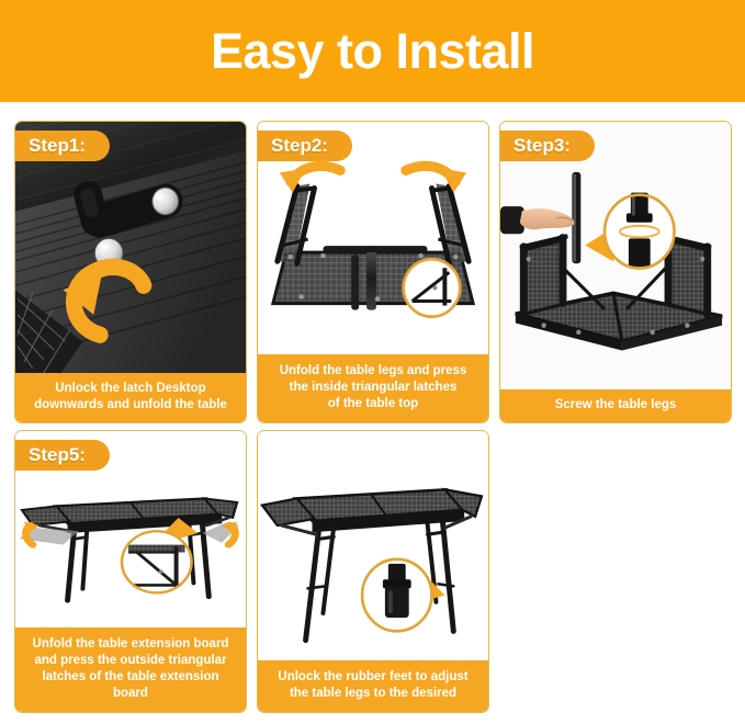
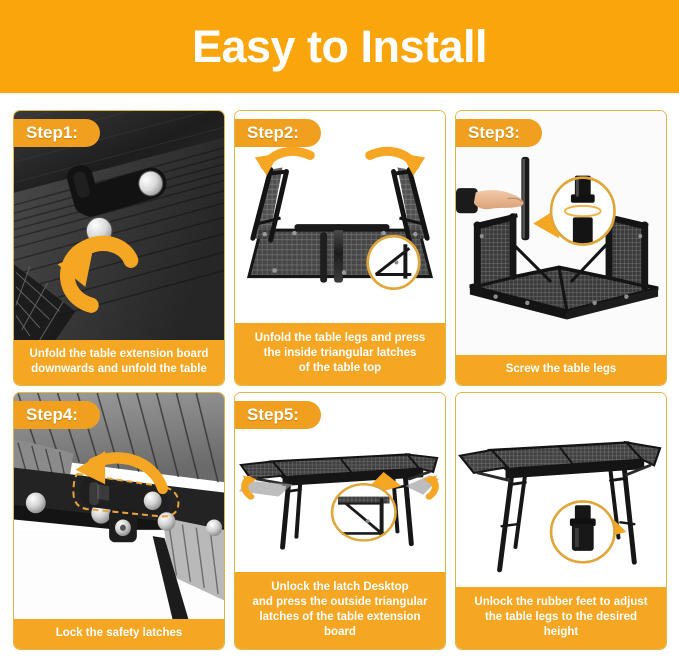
  Easy to Install
  Step1:
- Unlock the latch Desktop
+ Unfold the table extension board
  downwards and unfold the table
  Step2:
  Unfold the table legs and press
  the inside triangular latches
  of the table top
  Step3:
  Screw the table legs
+ Step4:
+ Lock the safety latches
  Step5:
- Unfold the table extension board
+ Unlock the latch Desktop
  and press the outside triangular
  latches of the table extension board
  Unlock the rubber feet to adjust
  the table legs to the desired
+ height
